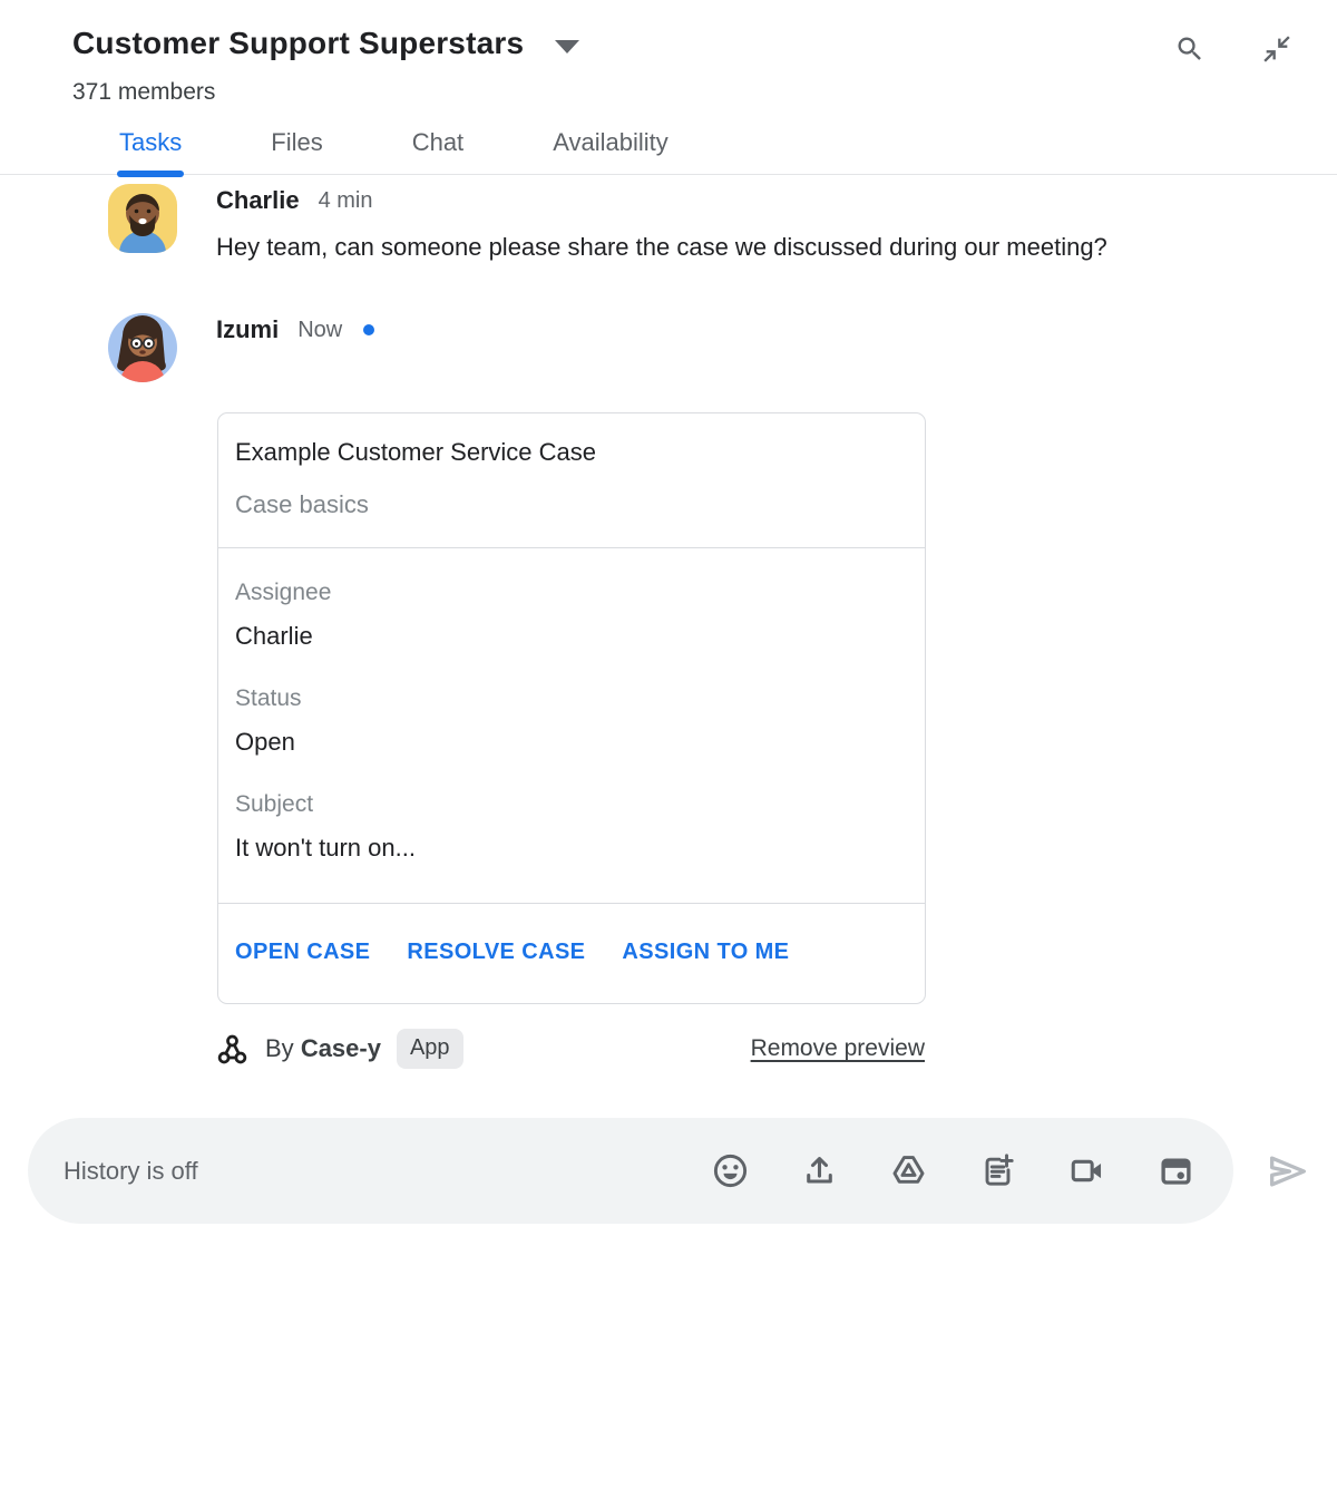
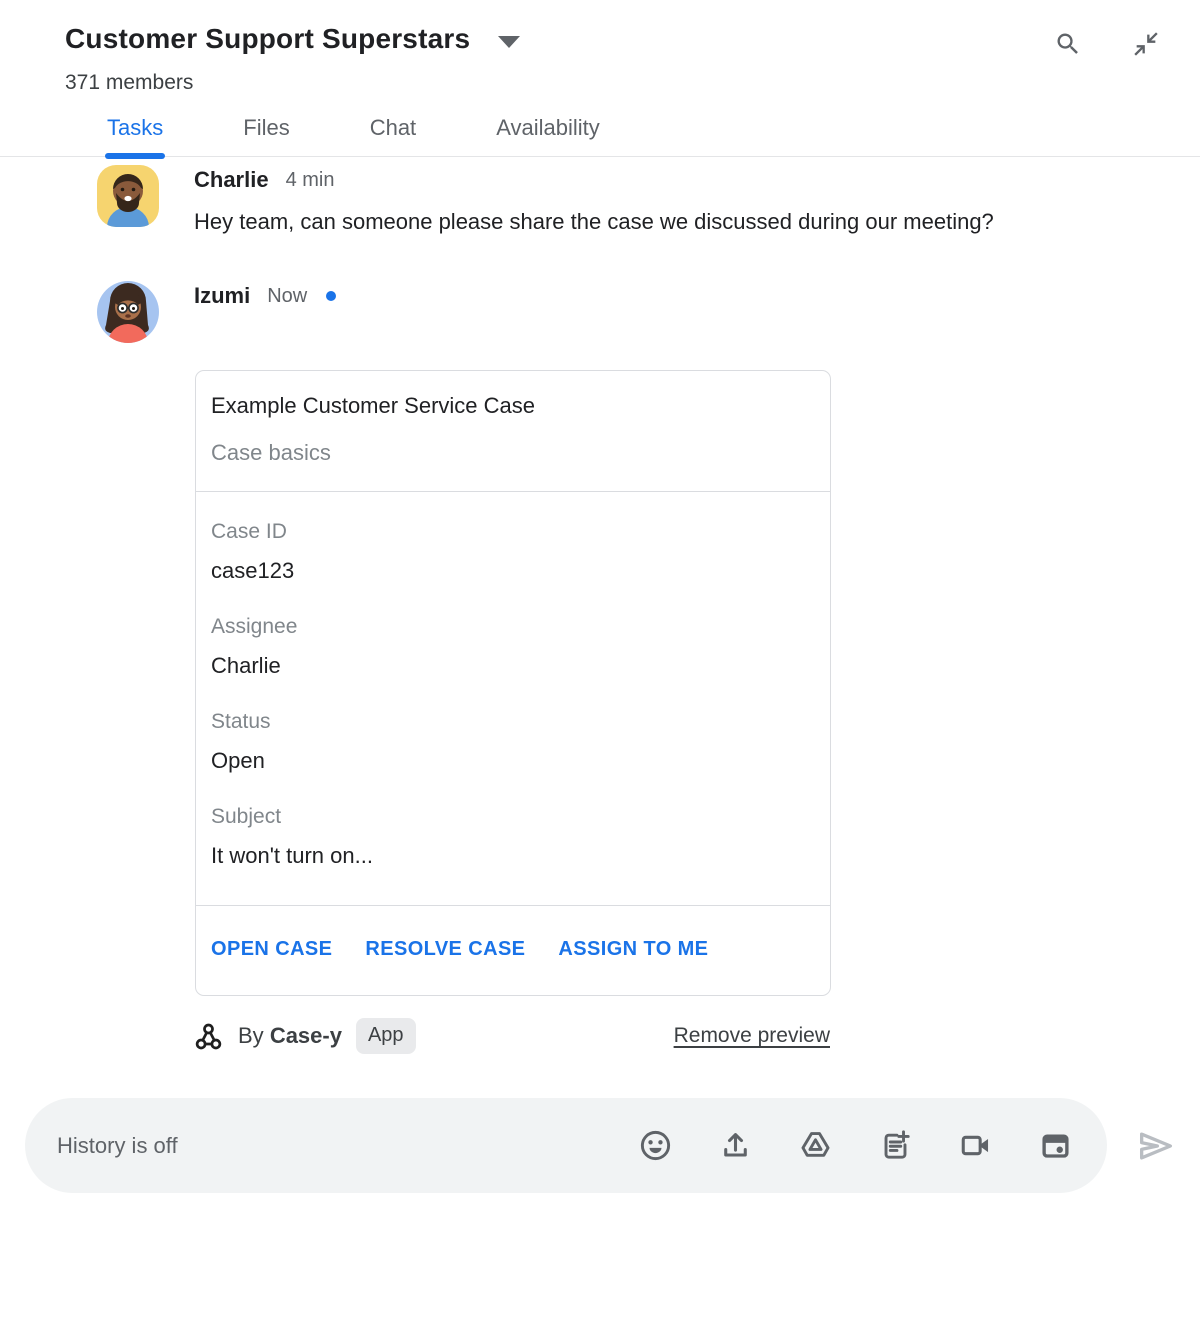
  Customer Support Superstars
  371 members
  Tasks
  Files
  Chat
  Availability
  Charlie
  4 min
  Hey team, can someone please share the case we discussed during our meeting?
  Izumi
  Now
  Example Customer Service Case
  Case basics
+ Case ID
+ case123
  Assignee
  Charlie
  Status
  Open
  Subject
  It won't turn on...
  OPEN CASE
  RESOLVE CASE
  ASSIGN TO ME
  By Case-y
  App
  Remove preview
  History is off
